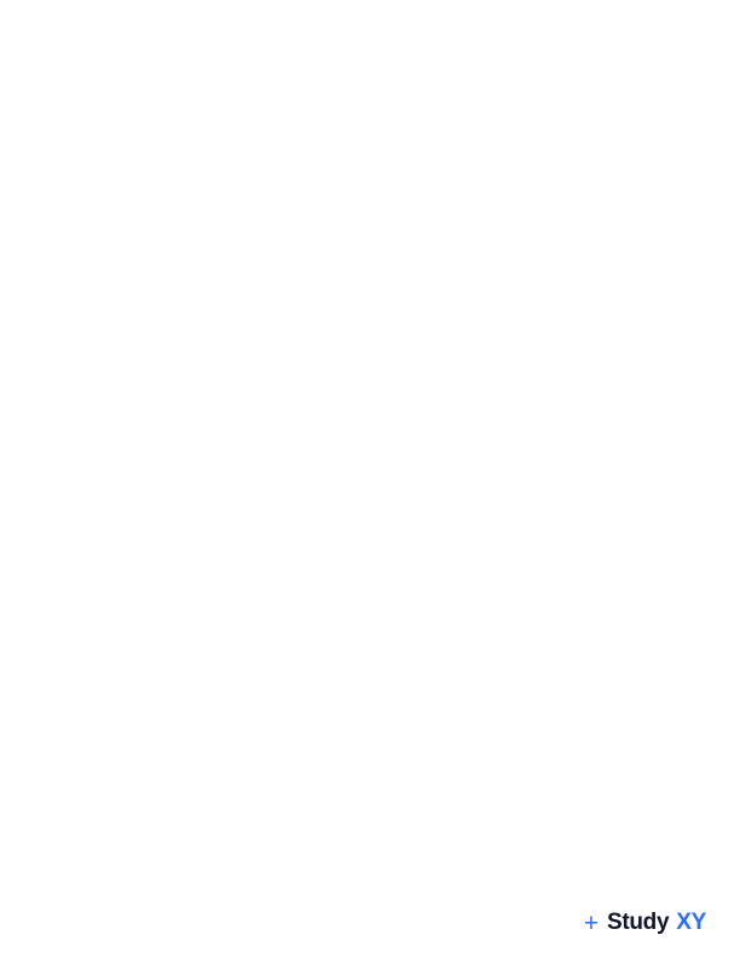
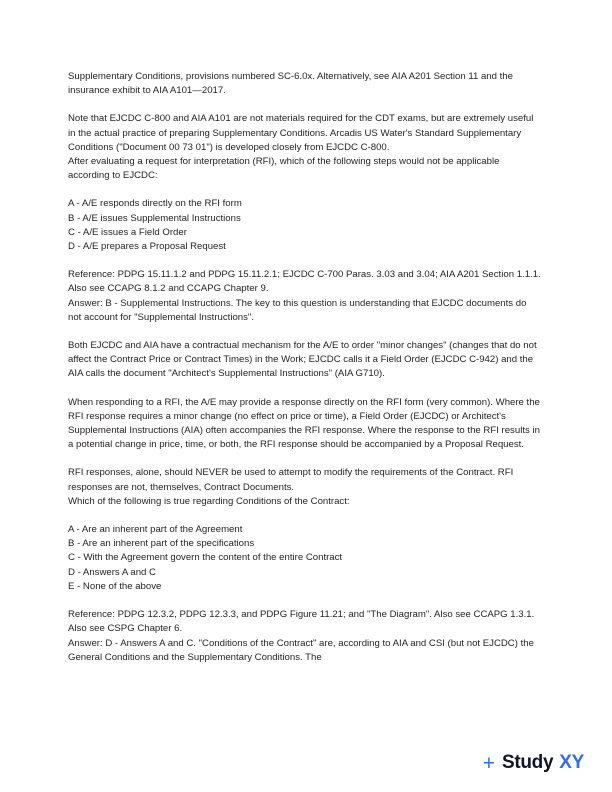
+ Supplementary Conditions, provisions numbered SC-6.0x. Alternatively, see AIA A201 Section 11 and the insurance exhibit to AIA A101—2017.
+ Note that EJCDC C-800 and AIA A101 are not materials required for the CDT exams, but are extremely useful in the actual practice of preparing Supplementary Conditions. Arcadis US Water's Standard Supplementary Conditions ("Document 00 73 01") is developed closely from EJCDC C-800.
+ After evaluating a request for interpretation (RFI), which of the following steps would not be applicable according to EJCDC:
+ A - A/E responds directly on the RFI form
+ B - A/E issues Supplemental Instructions
+ C - A/E issues a Field Order
+ D - A/E prepares a Proposal Request
+ Reference: PDPG 15.11.1.2 and PDPG 15.11.2.1; EJCDC C-700 Paras. 3.03 and 3.04; AIA A201 Section 1.1.1. Also see CCAPG 8.1.2 and CCAPG Chapter 9.
+ Answer: B - Supplemental Instructions. The key to this question is understanding that EJCDC documents do not account for "Supplemental Instructions".
+ Both EJCDC and AIA have a contractual mechanism for the A/E to order "minor changes" (changes that do not affect the Contract Price or Contract Times) in the Work; EJCDC calls it a Field Order (EJCDC C-942) and the AIA calls the document "Architect's Supplemental Instructions" (AIA G710).
+ When responding to a RFI, the A/E may provide a response directly on the RFI form (very common). Where the RFI response requires a minor change (no effect on price or time), a Field Order (EJCDC) or Architect's Supplemental Instructions (AIA) often accompanies the RFI response. Where the response to the RFI results in a potential change in price, time, or both, the RFI response should be accompanied by a Proposal Request.
+ RFI responses, alone, should NEVER be used to attempt to modify the requirements of the Contract. RFI responses are not, themselves, Contract Documents.
+ Which of the following is true regarding Conditions of the Contract:
+ A - Are an inherent part of the Agreement
+ B - Are an inherent part of the specifications
+ C - With the Agreement govern the content of the entire Contract
+ D - Answers A and C
+ E - None of the above
+ Reference: PDPG 12.3.2, PDPG 12.3.3, and PDPG Figure 11.21; and "The Diagram". Also see CCAPG 1.3.1. Also see CSPG Chapter 6.
+ Answer: D - Answers A and C. "Conditions of the Contract" are, according to AIA and CSI (but not EJCDC) the General Conditions and the Supplementary Conditions. The
  +
  Study
  XY
